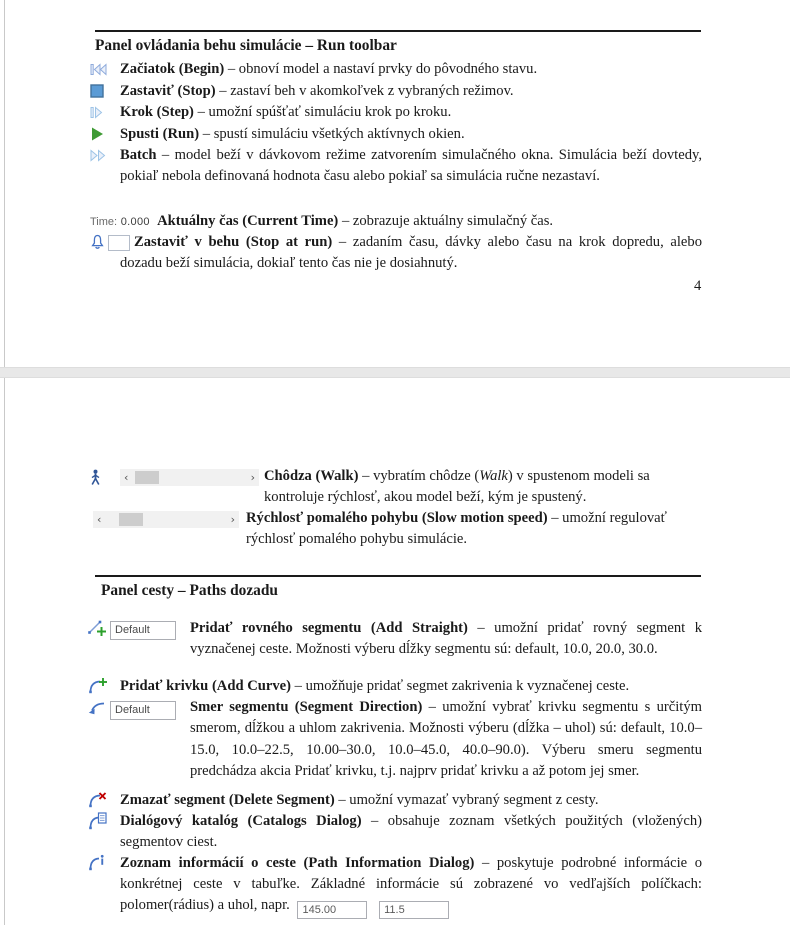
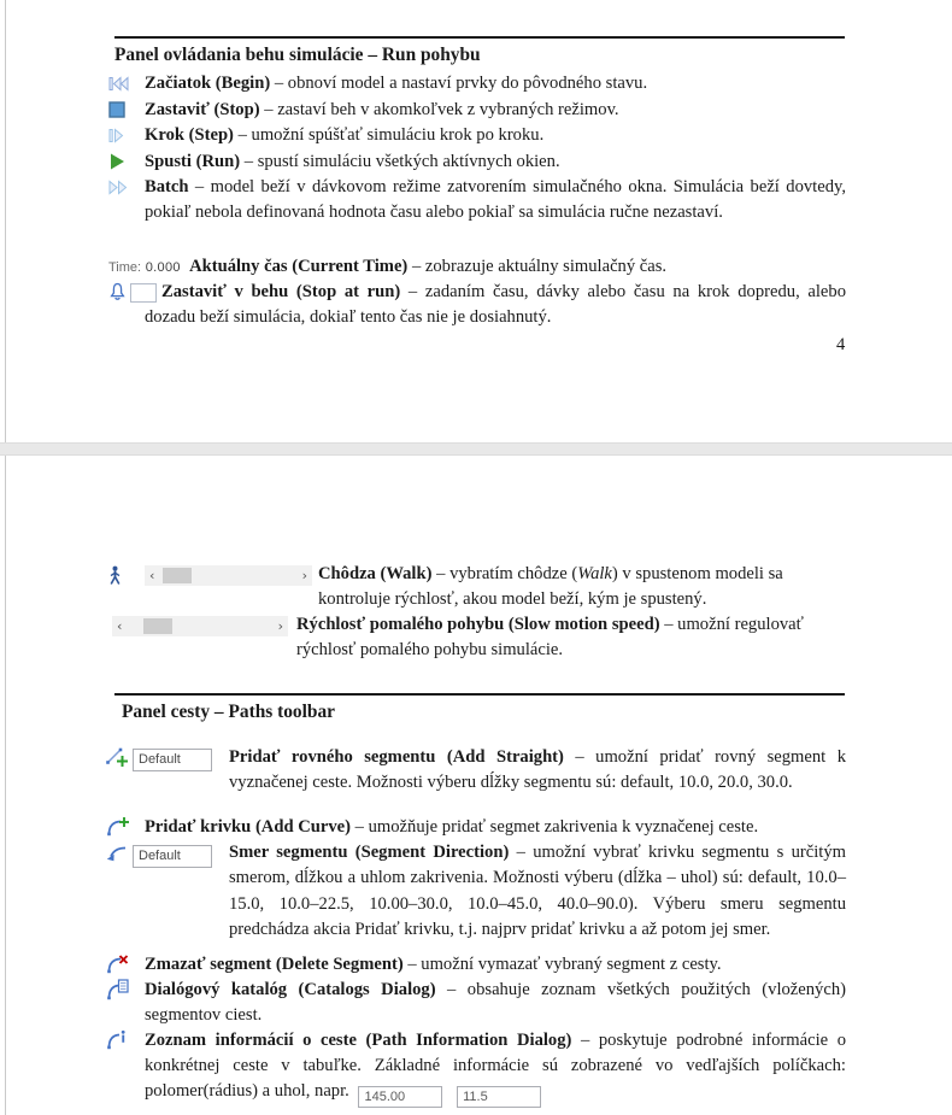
- Panel ovládania behu simulácie – Run toolbar
+ Panel ovládania behu simulácie – Run pohybu
  Začiatok (Begin) – obnoví model a nastaví prvky do pôvodného stavu.
  Zastaviť (Stop) – zastaví beh v akomkoľvek z vybraných režimov.
  Krok (Step) – umožní spúšťať simuláciu krok po kroku.
  Spusti (Run) – spustí simuláciu všetkých aktívnych okien.
  Batch – model beží v dávkovom režime zatvorením simulačného okna. Simulácia beží dovtedy, pokiaľ nebola definovaná hodnota času alebo pokiaľ sa simulácia ručne nezastaví.
  Time: 0.000 Aktuálny čas (Current Time) – zobrazuje aktuálny simulačný čas.
  Zastaviť v behu (Stop at run) – zadaním času, dávky alebo času na krok dopredu, alebo dozadu beží simulácia, dokiaľ tento čas nie je dosiahnutý.
  4
  ‹
  ›
  Chôdza (Walk) – vybratím chôdze (Walk) v spustenom modeli sa kontroluje rýchlosť, akou model beží, kým je spustený.
  ‹
  ›
  Rýchlosť pomalého pohybu (Slow motion speed) – umožní regulovať rýchlosť pomalého pohybu simulácie.
- Panel cesty – Paths dozadu
+ Panel cesty – Paths toolbar
  Default
  Pridať rovného segmentu (Add Straight) – umožní pridať rovný segment k vyznačenej ceste. Možnosti výberu dĺžky segmentu sú: default, 10.0, 20.0, 30.0.
  Pridať krivku (Add Curve) – umožňuje pridať segmet zakrivenia k vyznačenej ceste.
  Default
  Smer segmentu (Segment Direction) – umožní vybrať krivku segmentu s určitým smerom, dĺžkou a uhlom zakrivenia. Možnosti výberu (dĺžka – uhol) sú: default, 10.0–15.0, 10.0–22.5, 10.00–30.0, 10.0–45.0, 40.0–90.0). Výberu smeru segmentu predchádza akcia Pridať krivku, t.j. najprv pridať krivku a až potom jej smer.
  Zmazať segment (Delete Segment) – umožní vymazať vybraný segment z cesty.
  Dialógový katalóg (Catalogs Dialog) – obsahuje zoznam všetkých použitých (vložených) segmentov ciest.
  Zoznam informácií o ceste (Path Information Dialog) – poskytuje podrobné informácie o konkrétnej ceste v tabuľke. Základné informácie sú zobrazené vo vedľajších políčkach: polomer(rádius) a uhol, napr. 145.00 11.5
